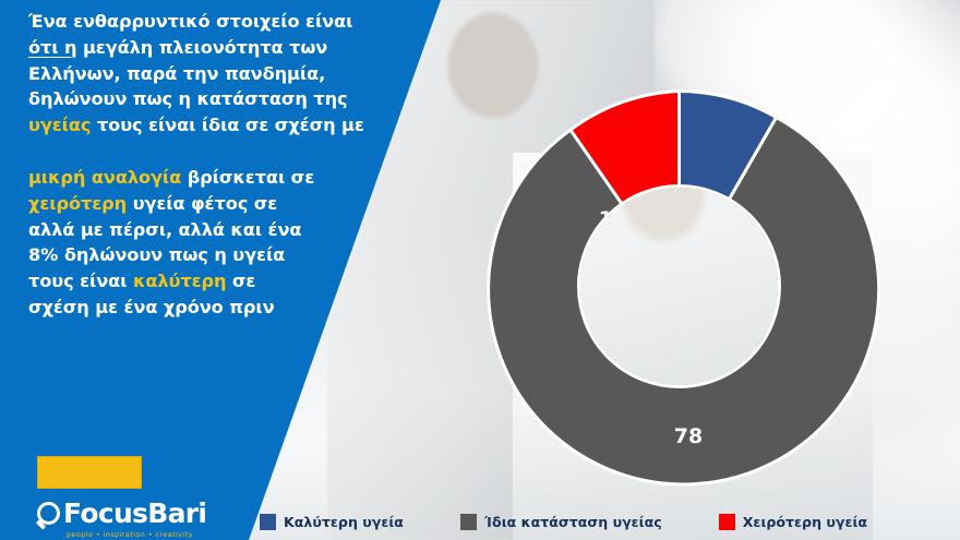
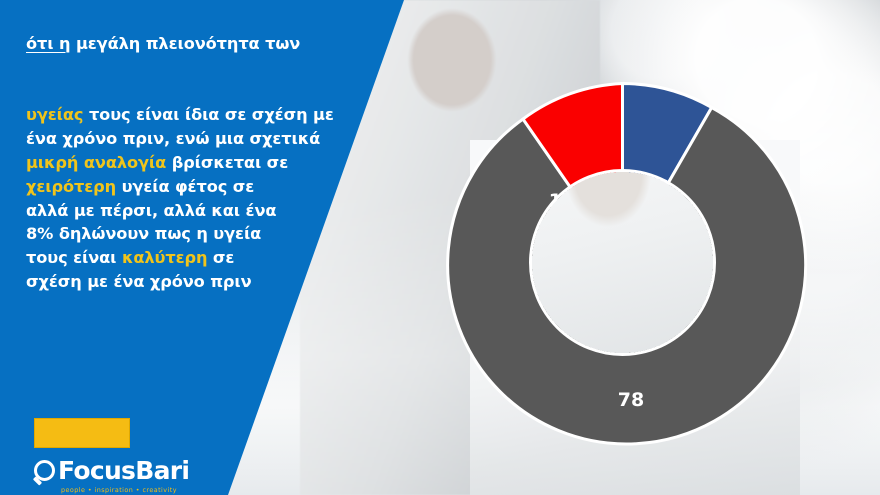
- Ένα ενθαρρυντικό στοιχείο είναι
  ότι η μεγάλη πλειονότητα των
- Ελλήνων, παρά την πανδημία,
- δηλώνουν πως η κατάσταση της
  υγείας τους είναι ίδια σε σχέση με
+ ένα χρόνο πριν, ενώ μια σχετικά
  μικρή αναλογία βρίσκεται σε
  χειρότερη υγεία φέτος σε
  αλλά με πέρσι, αλλά και ένα
  8% δηλώνουν πως η υγεία
  τους είναι καλύτερη σε
  σχέση με ένα χρόνο πριν
  FocusBari
  people • inspiration • creativity
- Καλύτερη υγεία
- Ίδια κατάσταση υγείας
- Χειρότερη υγεία
